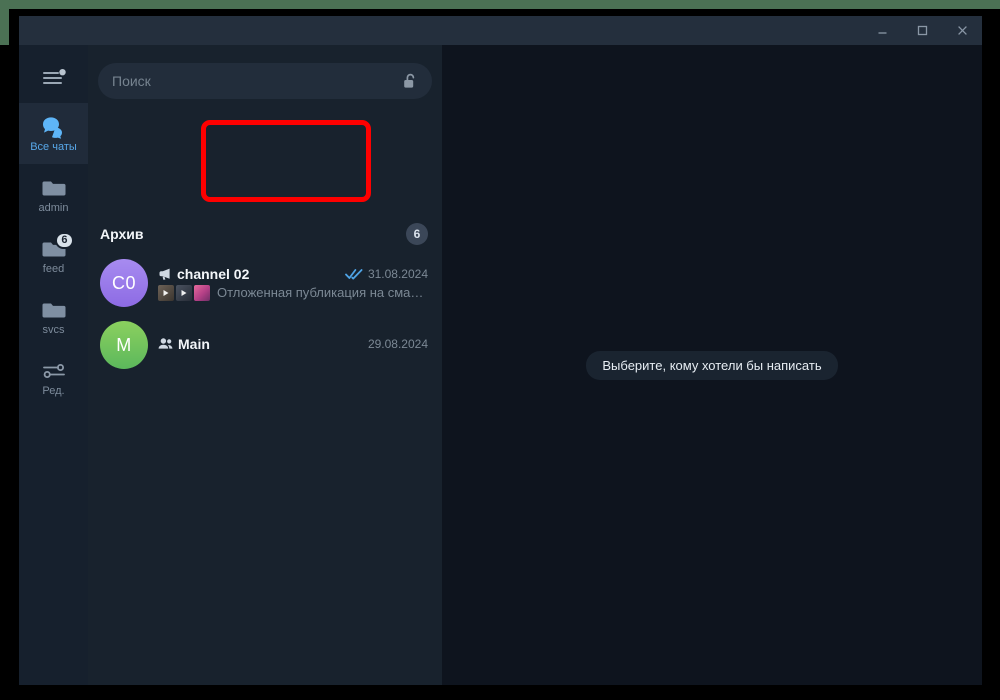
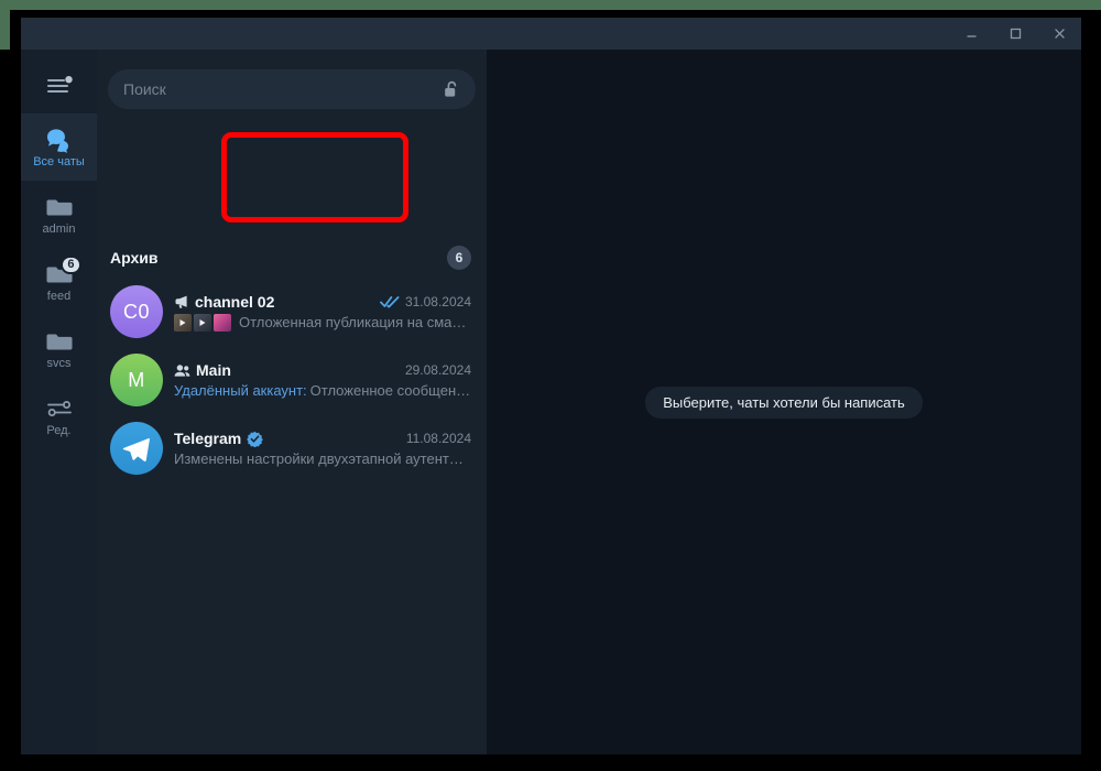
  Все чаты
  admin
  6
  feed
  svcs
  Ред.
  Поиск
  Архив
  6
  C0
  channel 02
  31.08.2024
  Отложенная публикация на смар…
  M
  Main
  29.08.2024
+ Удалённый аккаунт:
+ Отложенное сообщен…
+ Telegram
+ 11.08.2024
+ Изменены настройки двухэтапной аутент…
- Выберите, кому хотели бы написать
+ Выберите, чаты хотели бы написать
